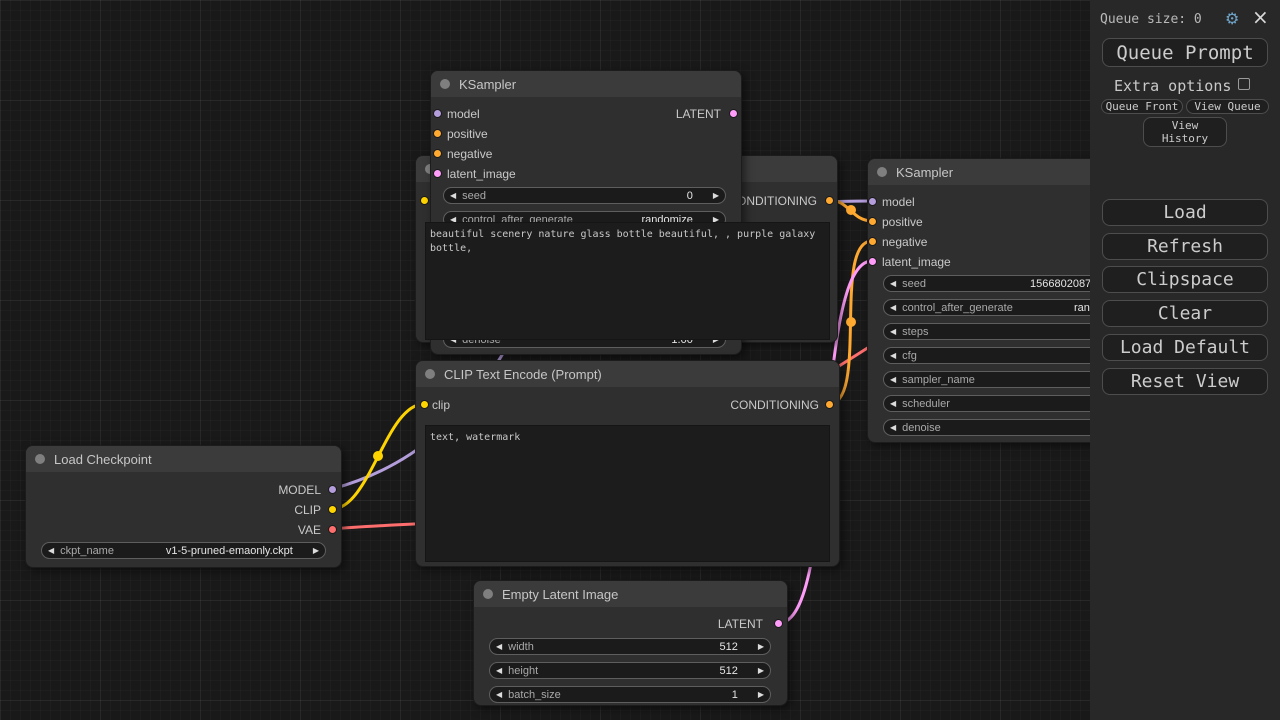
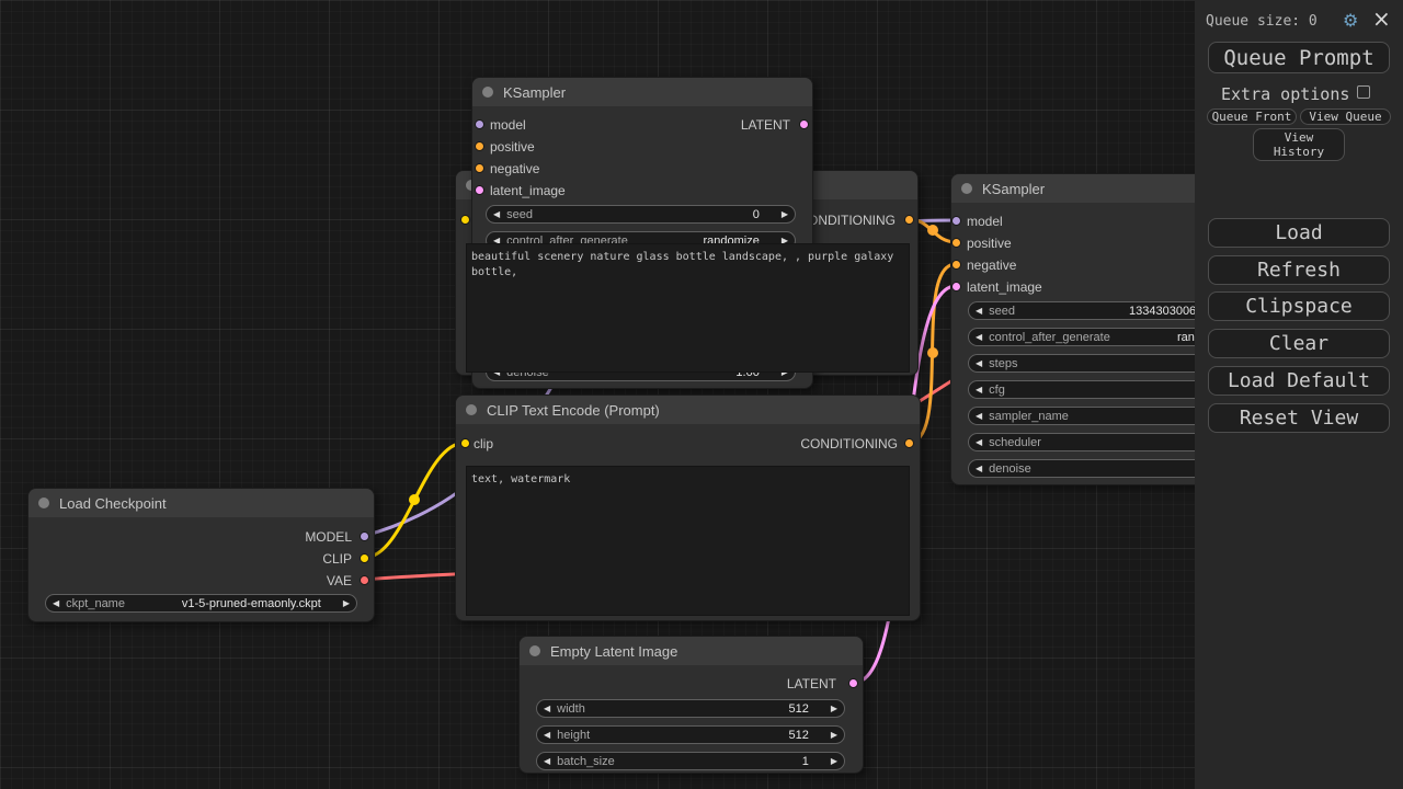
  NDITIONING
  KSampler
  model
  positive
  negative
  latent_image
  LATENT
  ◀
  seed
  0
  ▶
  ◀
  control_after_generate
  randomize
  ▶
- beautiful scenery nature glass bottle beautiful, , purple galaxy bottle,
+ beautiful scenery nature glass bottle landscape, , purple galaxy bottle,
  CLIP Text Encode (Prompt)
  clip
  CONDITIONING
  text, watermark
  Load Checkpoint
  MODEL
  CLIP
  VAE
  ◀
  ckpt_name
  v1-5-pruned-emaonly.ckpt
  ▶
  Empty Latent Image
  LATENT
  ◀
  width
  512
  ▶
  ◀
  height
  512
  ▶
  ◀
  batch_size
  1
  ▶
  KSampler
  model
  positive
  negative
  latent_image
  ◀
  seed
- 1566802087
+ 1334303006
  ◀
  control_after_generate
  ◀
  steps
  ◀
  cfg
  ◀
  sampler_name
  ◀
  scheduler
  ◀
  denoise
  Queue size: 0
  Queue Prompt
  Extra options
  Queue Front
  View Queue
  View
  History
  Load
  Refresh
  Clipspace
  Clear
  Load Default
  Reset View
  ⚙
  ×
